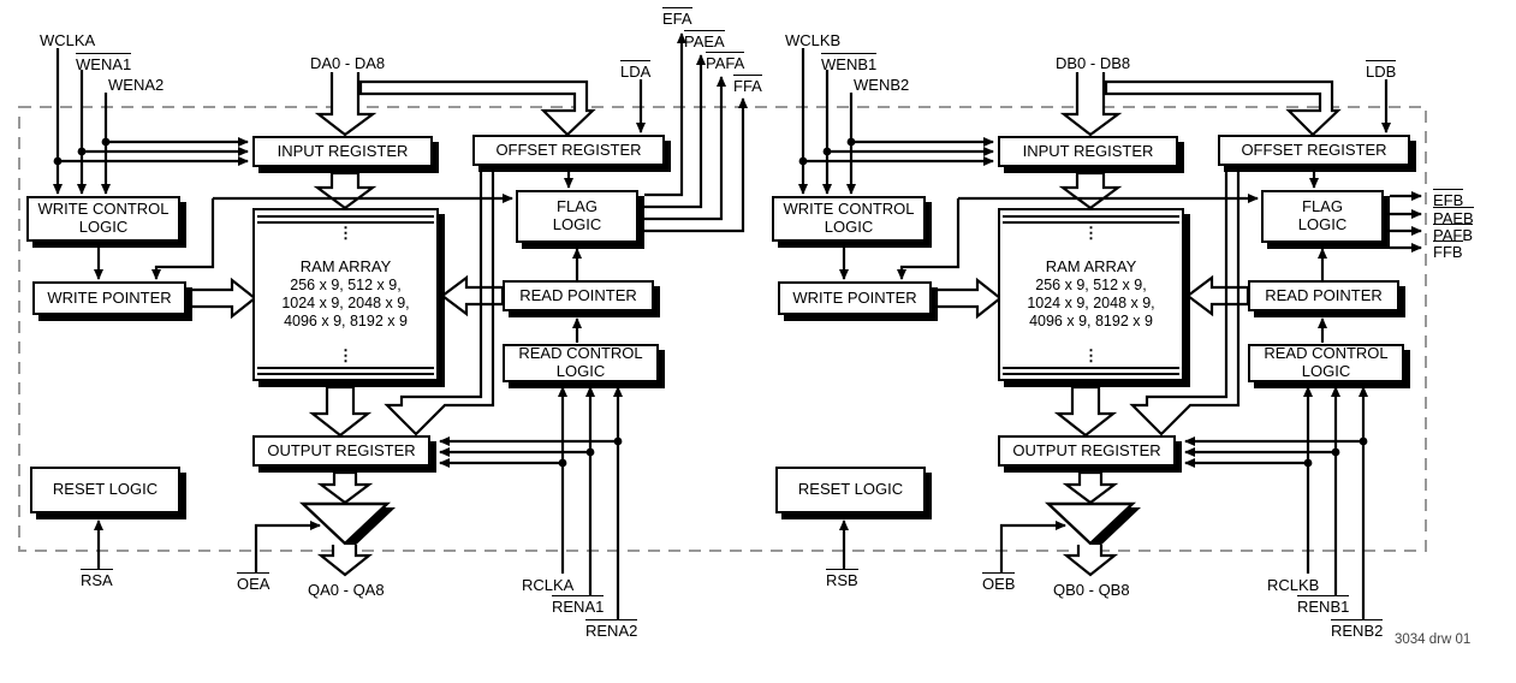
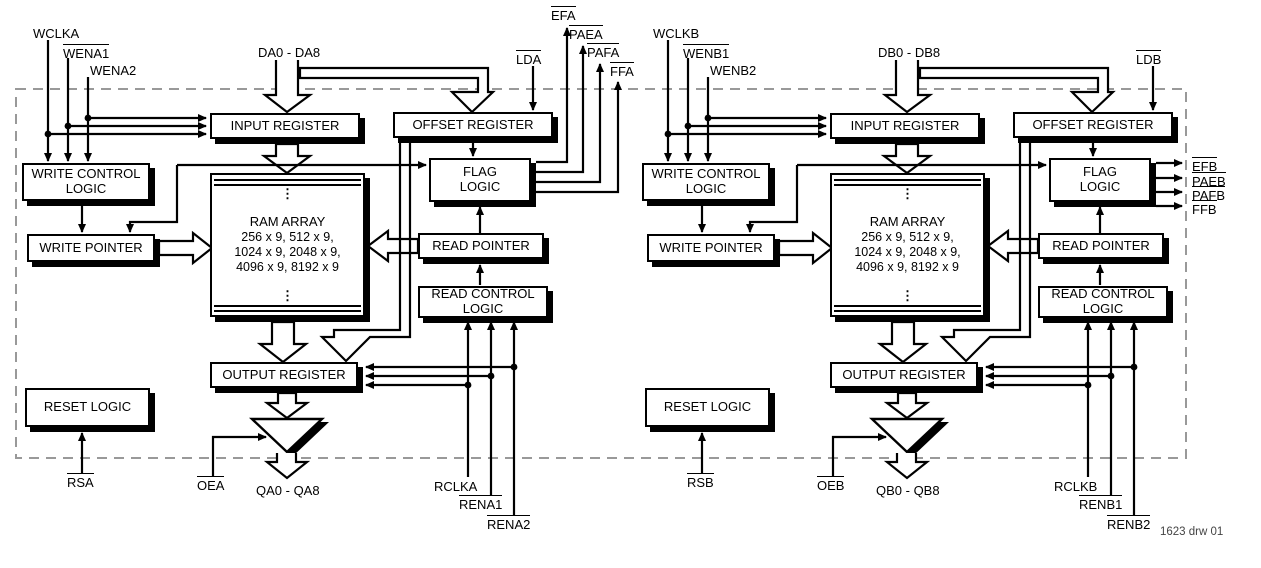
  INPUT REGISTER
  OFFSET REGISTER
  WRITE CONTROL
  LOGIC
  FLAG
  LOGIC
  WRITE POINTER
  ⋮
  RAM ARRAY
  256 x 9, 512 x 9,
  1024 x 9, 2048 x 9,
  4096 x 9, 8192 x 9
  ⋮
  READ POINTER
  READ CONTROL
  LOGIC
  OUTPUT REGISTER
  RESET LOGIC
  WCLKA
  WENA1
  WENA2
  DA0 - DA8
  LDA
  EFA
  PAEA
  PAFA
  FFA
  RSA
  OEA
  QA0 - QA8
  RCLKA
  RENA1
  RENA2
  INPUT REGISTER
  OFFSET REGISTER
  WRITE CONTROL
  LOGIC
  FLAG
  LOGIC
  WRITE POINTER
  ⋮
  RAM ARRAY
  256 x 9, 512 x 9,
  1024 x 9, 2048 x 9,
  4096 x 9, 8192 x 9
  ⋮
  READ POINTER
  READ CONTROL
  LOGIC
  OUTPUT REGISTER
  RESET LOGIC
  WCLKB
  WENB1
  WENB2
  DB0 - DB8
  LDB
  EFB
  PAEB
  PAFB
  FFB
  RSB
  OEB
  QB0 - QB8
  RCLKB
  RENB1
  RENB2
- 3034 drw 01
+ 1623 drw 01
